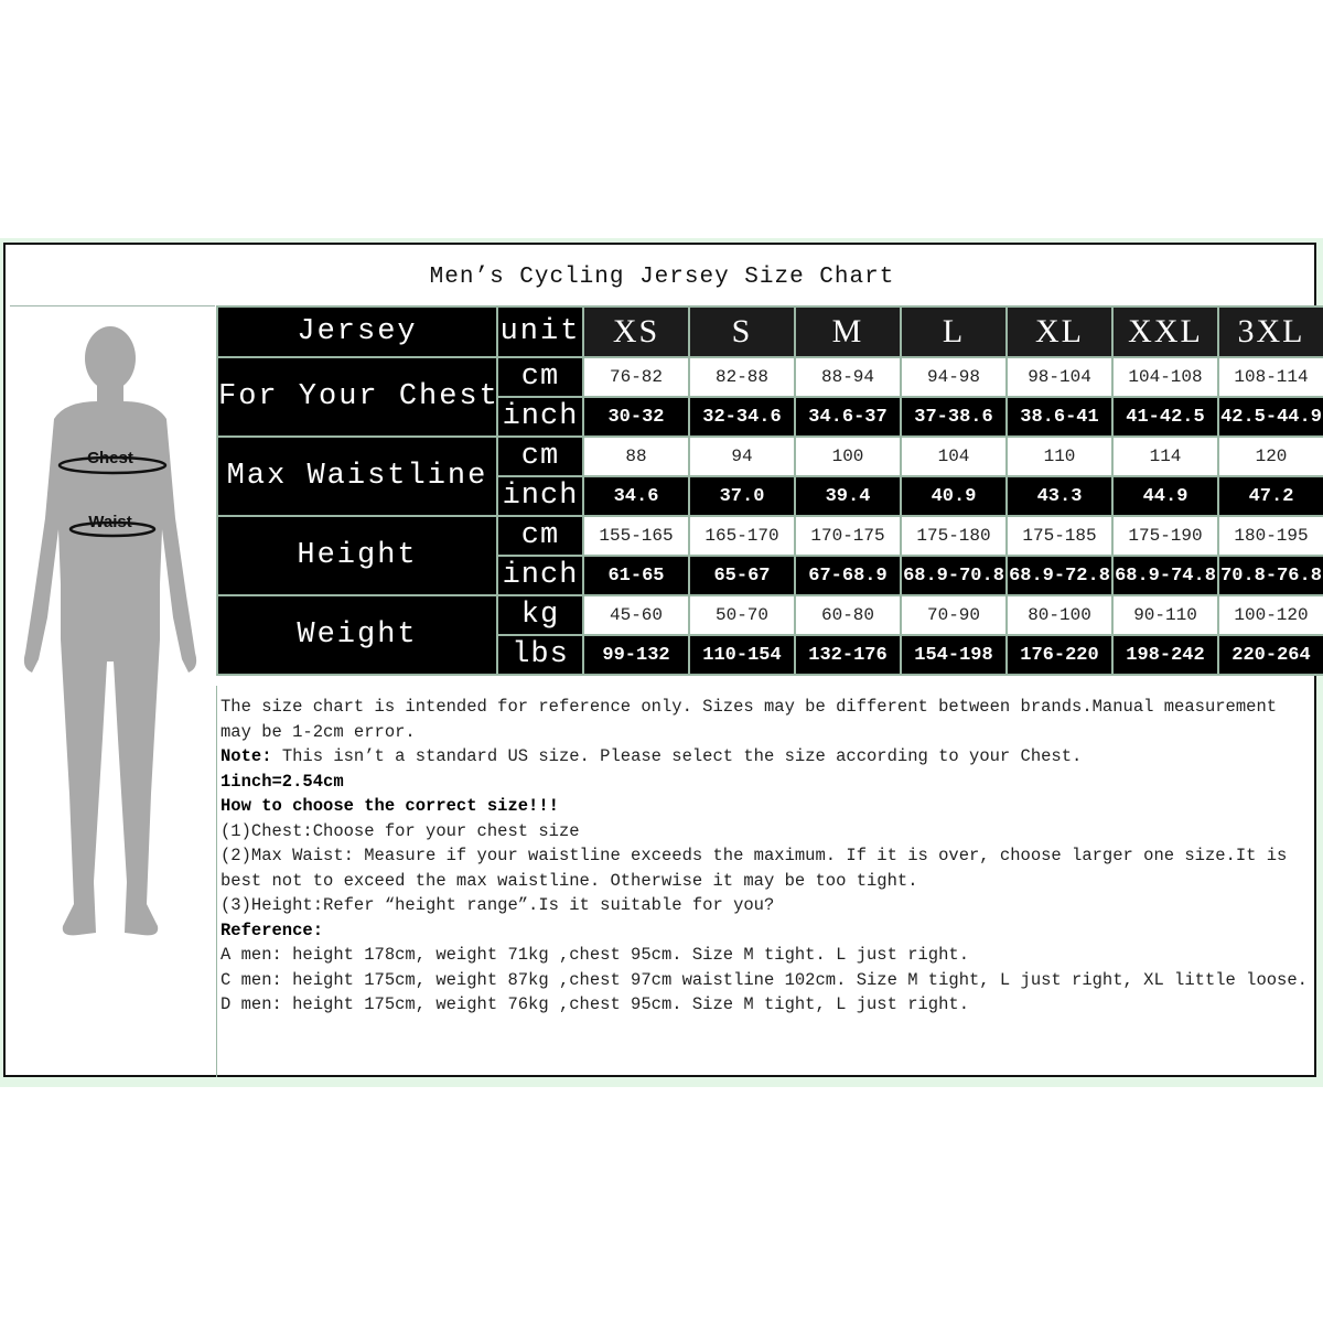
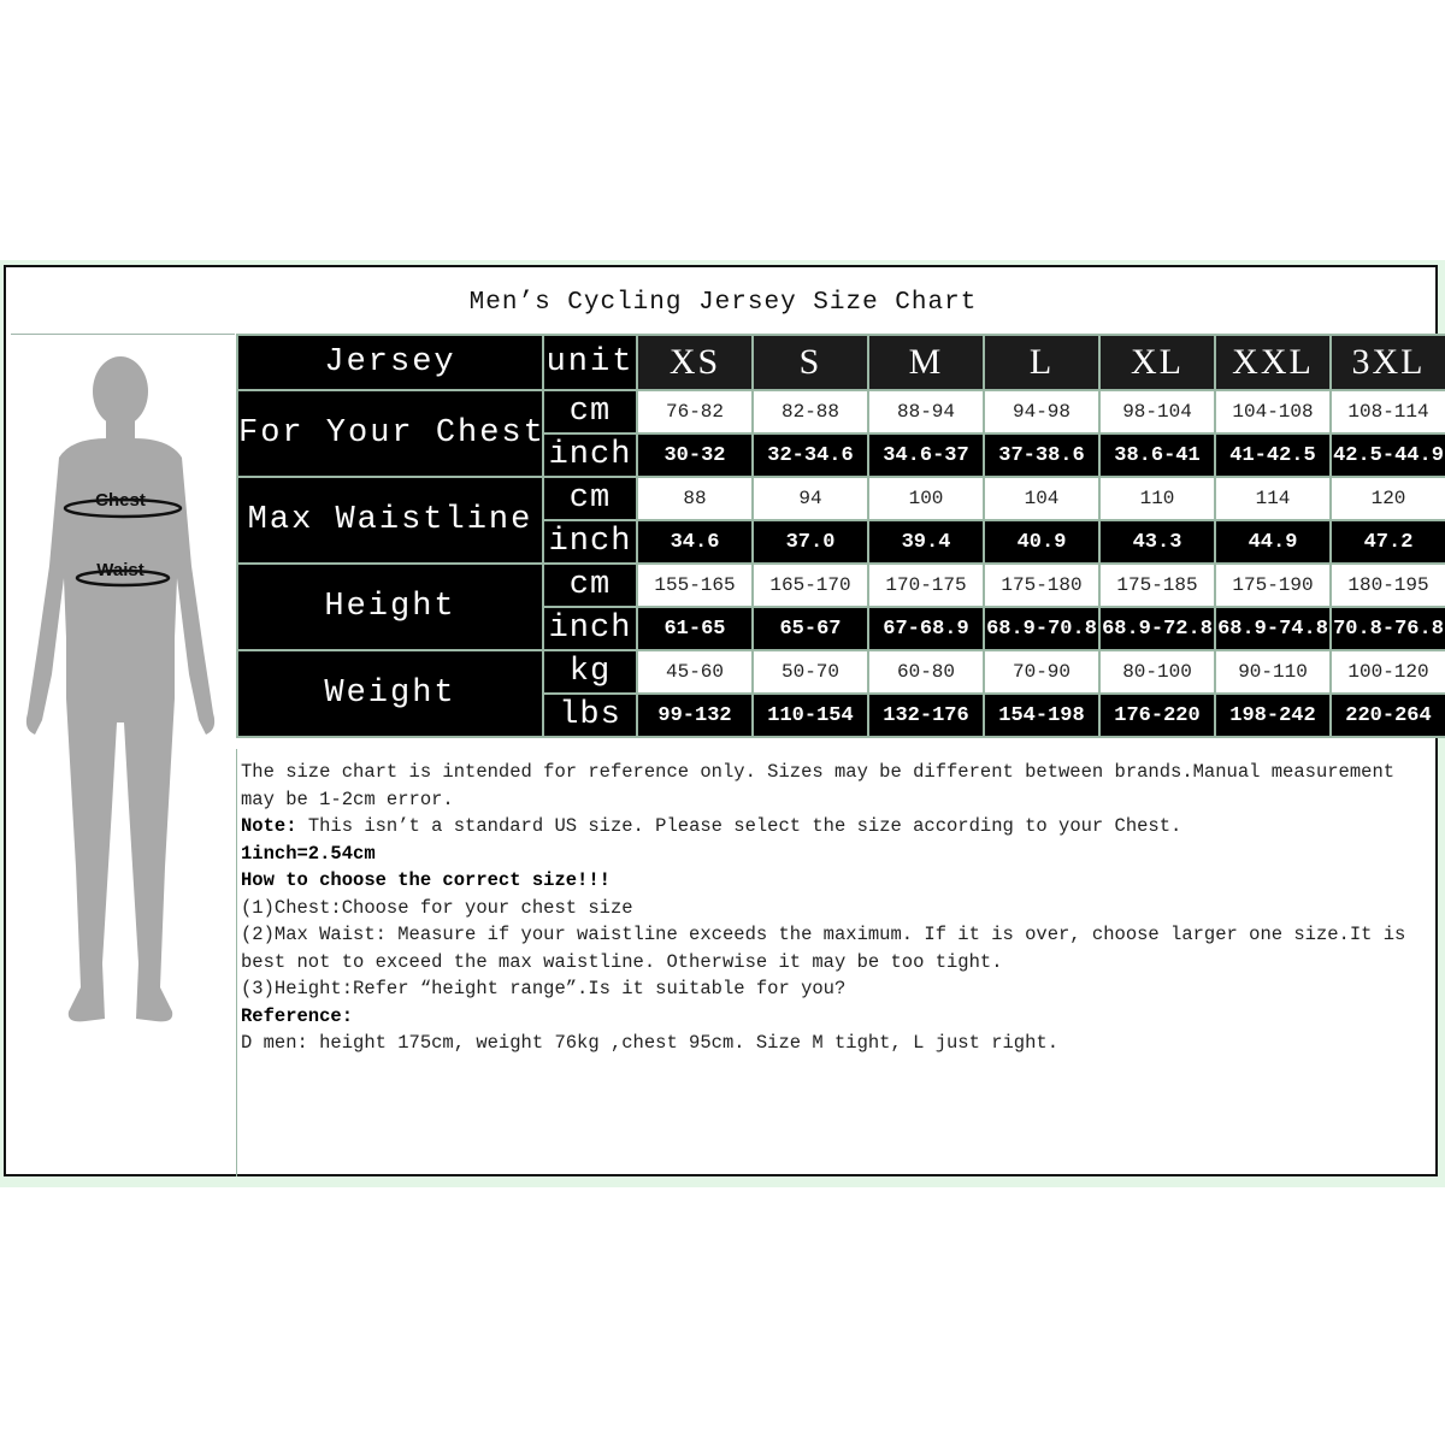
  Men’s Cycling Jersey Size Chart
  Chest
  Waist
  Jersey	unit	XS	S	M	L	XL	XXL	3XL
  For Your Chest	cm	76-82	82-88	88-94	94-98	98-104	104-108	108-114
  inch	30-32	32-34.6	34.6-37	37-38.6	38.6-41	41-42.5	42.5-44.9
  Max Waistline	cm	88	94	100	104	110	114	120
  inch	34.6	37.0	39.4	40.9	43.3	44.9	47.2
  Height	cm	155-165	165-170	170-175	175-180	175-185	175-190	180-195
  inch	61-65	65-67	67-68.9	68.9-70.8	68.9-72.8	68.9-74.8	70.8-76.8
  Weight	kg	45-60	50-70	60-80	70-90	80-100	90-110	100-120
  lbs	99-132	110-154	132-176	154-198	176-220	198-242	220-264
  The size chart is intended for reference only. Sizes may be different between brands.Manual measurement may be 1-2cm error.
  Note: This isn’t a standard US size. Please select the size according to your Chest.
  1inch=2.54cm
  How to choose the correct size!!!
  (1)Chest:Choose for your chest size
  (2)Max Waist: Measure if your waistline exceeds the maximum. If it is over, choose larger one size.It is best not to exceed the max waistline. Otherwise it may be too tight.
  (3)Height:Refer “height range”.Is it suitable for you?
  Reference:
- A men: height 178cm, weight 71kg ,chest 95cm. Size M tight. L just right.
- C men: height 175cm, weight 87kg ,chest 97cm waistline 102cm. Size M tight, L just right, XL little loose.
  D men: height 175cm, weight 76kg ,chest 95cm. Size M tight, L just right.
